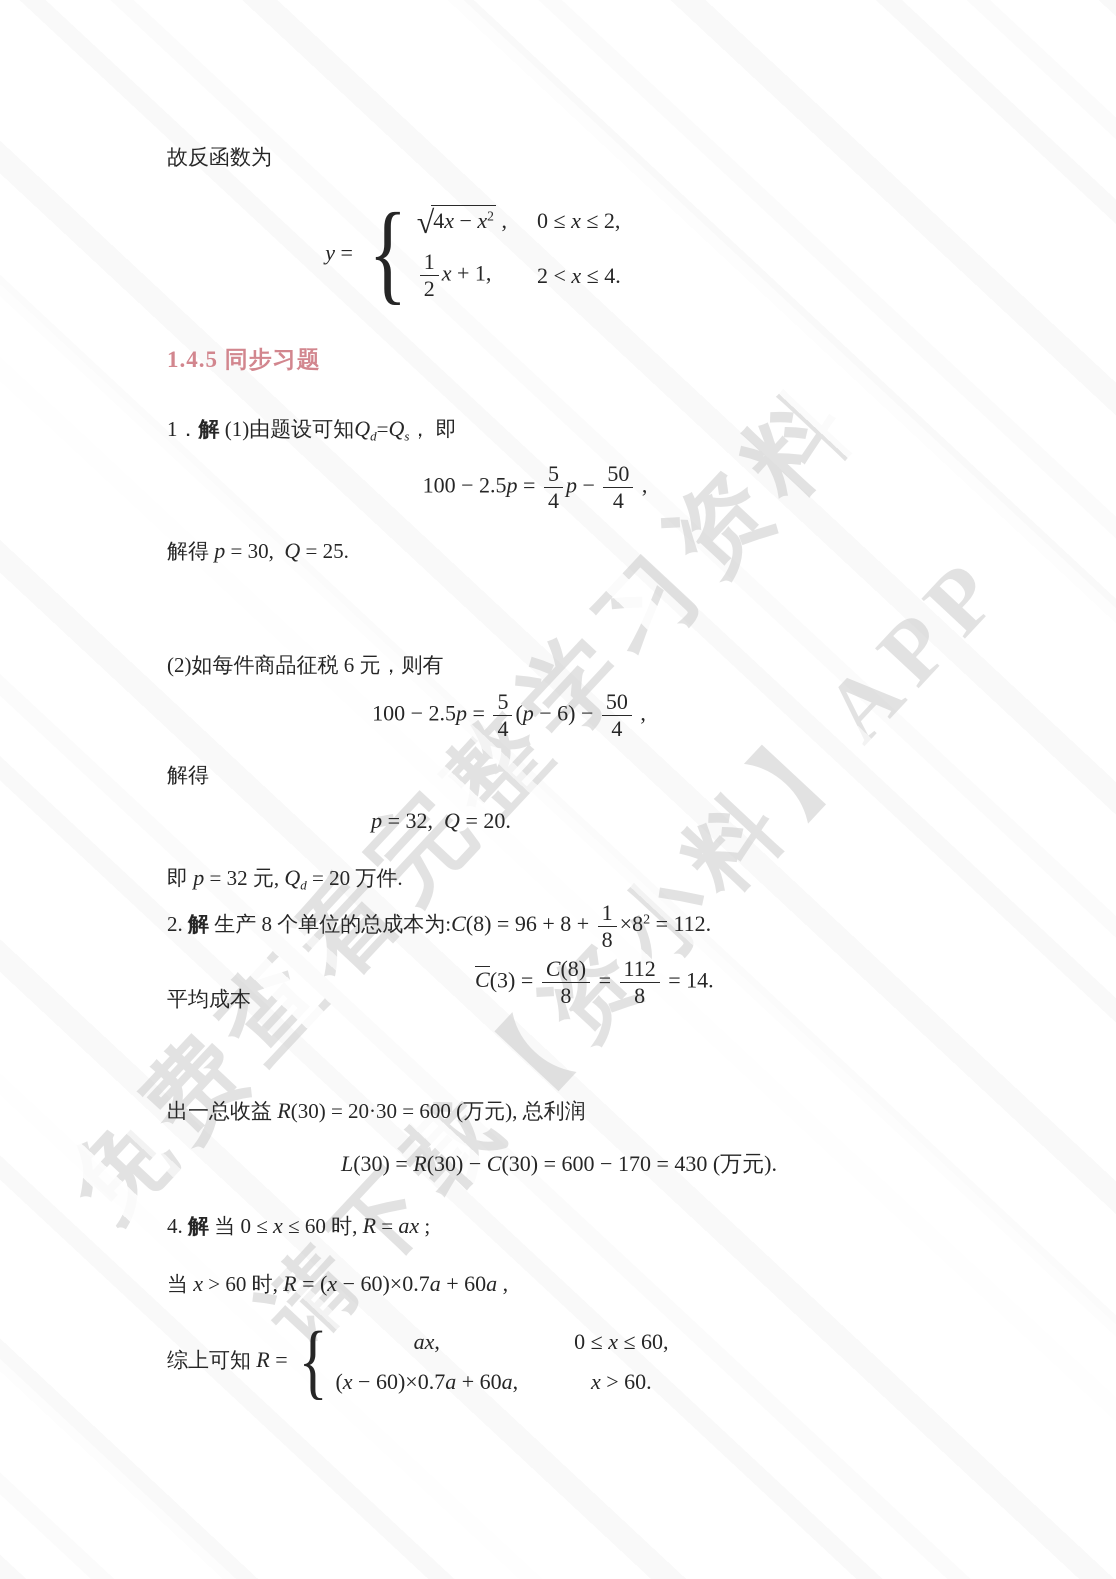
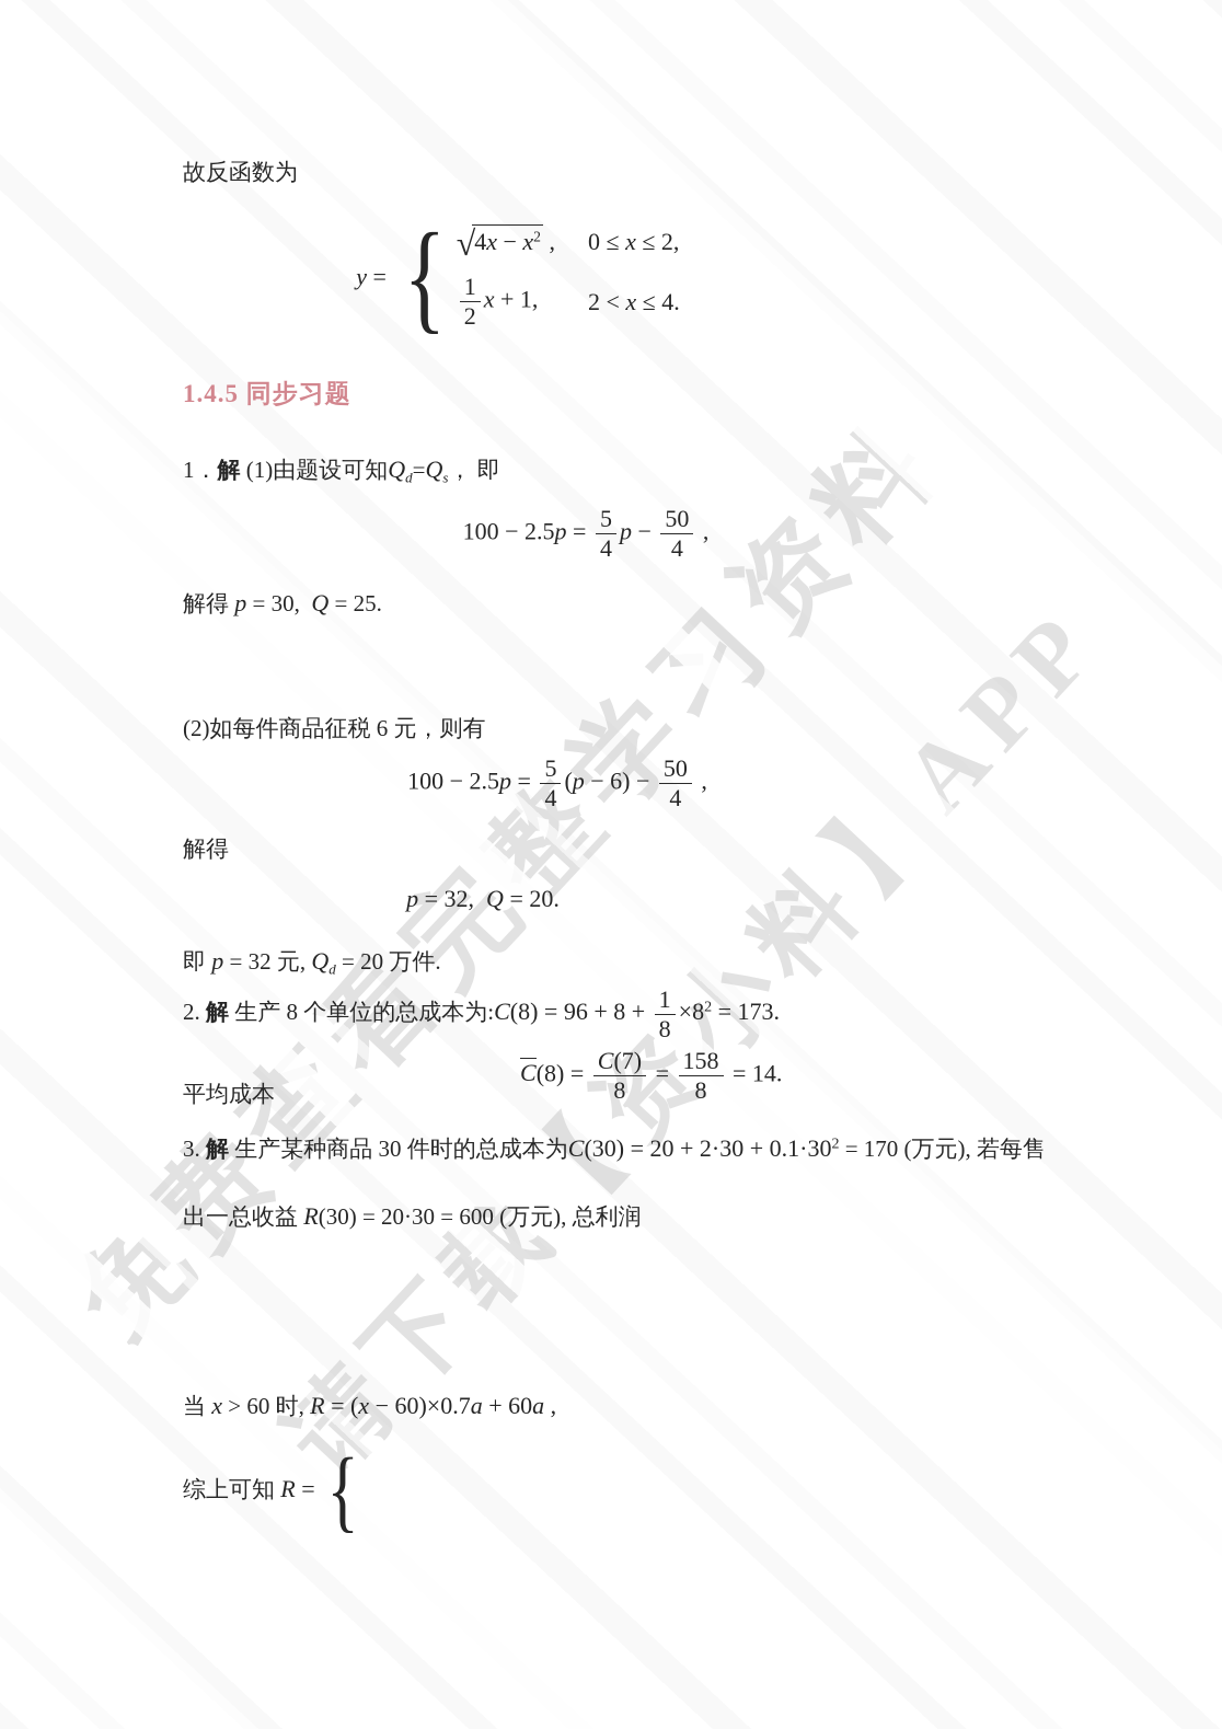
  故反函数为
  y =
  {
  √4x − x2 ,
  0 ≤ x ≤ 2,
  1
  2
  x + 1,
  2 < x ≤ 4.
  1.4.5 同步习题
  1．解 (1)由题设可知Qd=Qs， 即
  100 − 2.5p =
  5
  4
  p −
  50
  4
  ,
  解得 p = 30, Q = 25.
  (2)如每件商品征税 6 元，则有
  100 − 2.5p =
  5
  4
  (p − 6) −
  50
  4
  ,
  解得
  p = 32, Q = 20.
  即 p = 32 元, Qd = 20 万件.
  2. 解 生产 8 个单位的总成本为:C(8) = 96 + 8 +
  1
  8
- ×82 = 112.
+ ×82 = 173.
  平均成本
- C(3) =
+ C(8) =
- C(8)
+ C(7)
  8
  =
- 112
+ 158
  8
  = 14.
+ 3. 解 生产某种商品 30 件时的总成本为C(30) = 20 + 2·30 + 0.1·302 = 170 (万元), 若每售
  出一总收益 R(30) = 20·30 = 600 (万元), 总利润
- L(30) = R(30) − C(30) = 600 − 170 = 430 (万元).
- 4. 解 当 0 ≤ x ≤ 60 时, R = ax ;
  当 x > 60 时, R = (x − 60)×0.7a + 60a ,
  综上可知 R =
  {
- ax,
- 0 ≤ x ≤ 60,
- (x − 60)×0.7a + 60a,
- x > 60.
